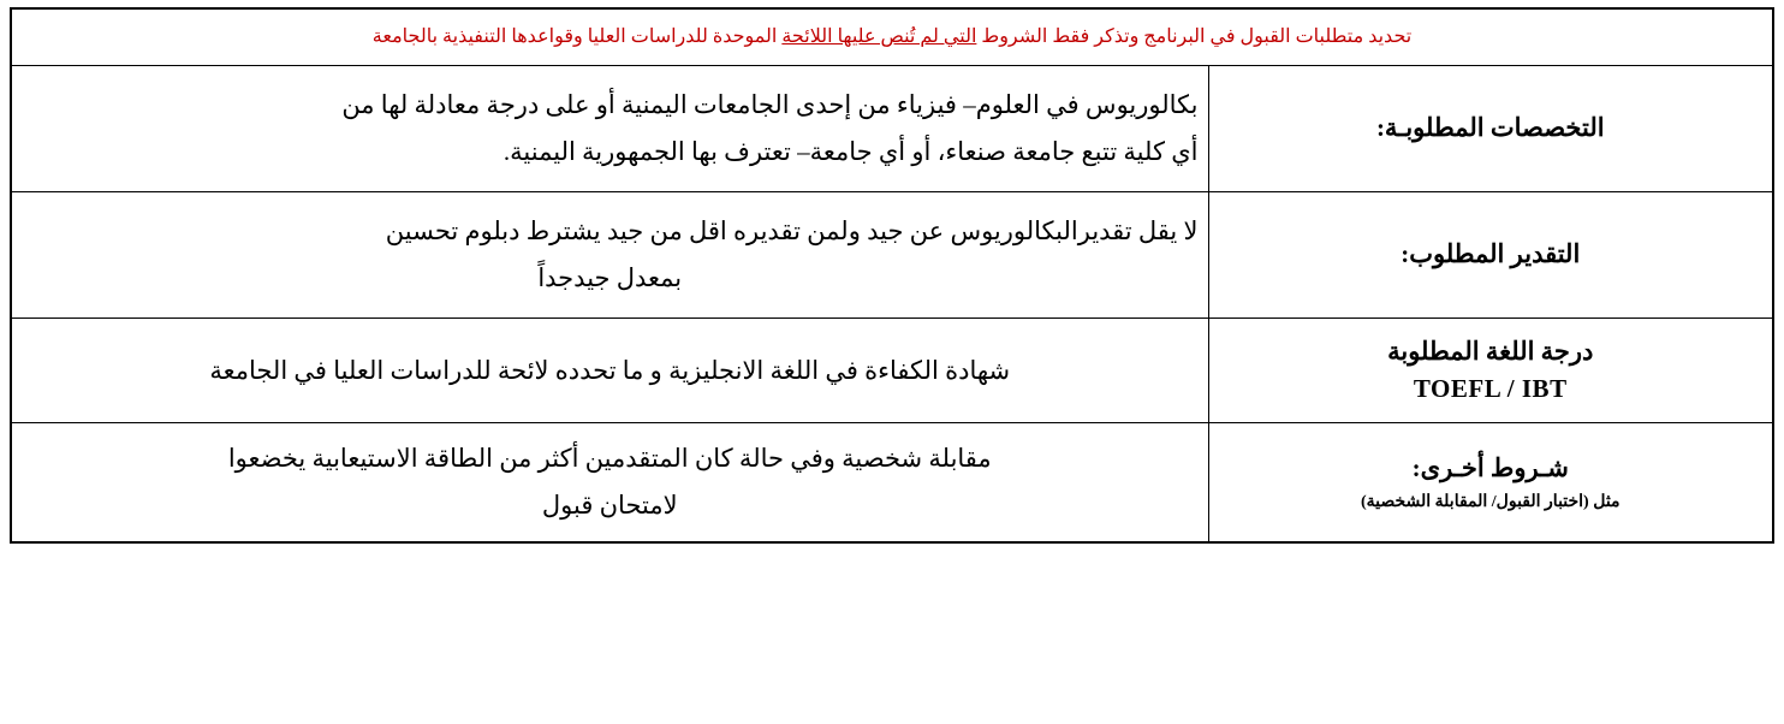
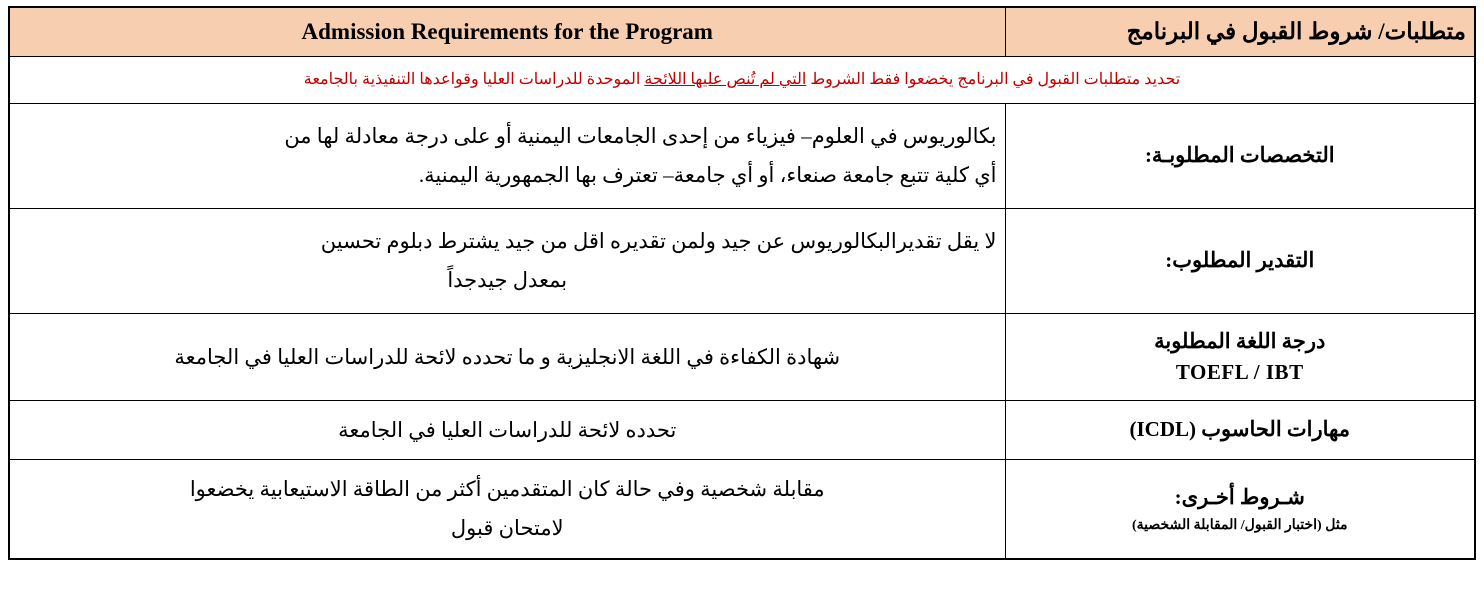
+ متطلبات/ شروط القبول في البرنامج	Admission Requirements for the Program
- تحديد متطلبات القبول في البرنامج وتذكر فقط الشروط التي لم تُنص عليها اللائحة الموحدة للدراسات العليا وقواعدها التنفيذية بالجامعة
+ تحديد متطلبات القبول في البرنامج يخضعوا فقط الشروط التي لم تُنص عليها اللائحة الموحدة للدراسات العليا وقواعدها التنفيذية بالجامعة
  التخصصات المطلوبـة:	بكالوريوس في العلوم– فيزياء من إحدى الجامعات اليمنية أو على درجة معادلة لها من أي كلية تتبع جامعة صنعاء، أو أي جامعة– تعترف بها الجمهورية اليمنية.
  التقدير المطلوب:	لا يقل تقديرالبكالوريوس عن جيد ولمن تقديره اقل من جيد يشترط دبلوم تحسين بمعدل جيدجداً
  درجة اللغة المطلوبة TOEFL / IBT	شهادة الكفاءة في اللغة الانجليزية و ما تحدده لائحة للدراسات العليا في الجامعة
+ مهارات الحاسوب (ICDL)	تحدده لائحة للدراسات العليا في الجامعة
  شـروط أخـرى: مثل (اختبار القبول/ المقابلة الشخصية)	مقابلة شخصية وفي حالة كان المتقدمين أكثر من الطاقة الاستيعابية يخضعوا لامتحان قبول
